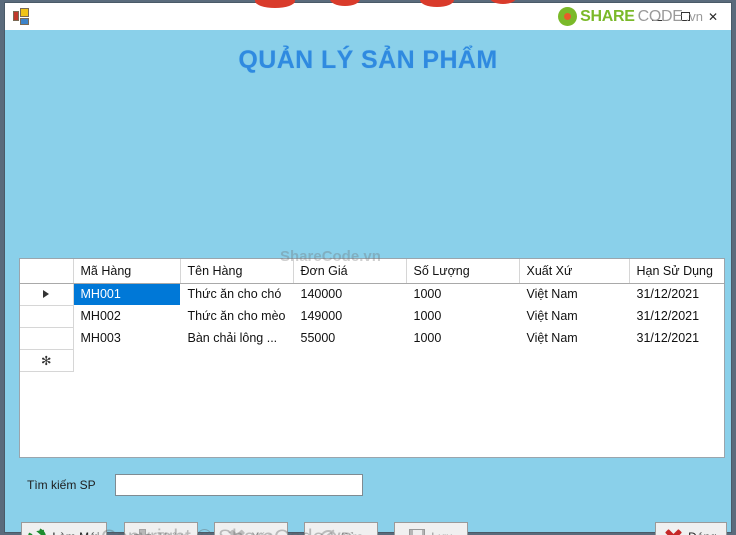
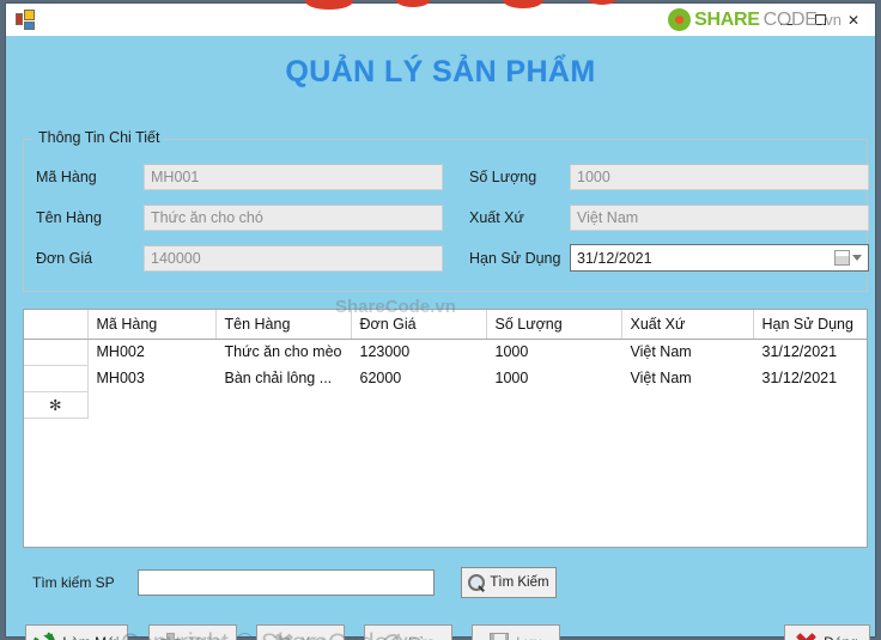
  SHARE
  CODE
  .vn
  ✕
  QUẢN LÝ SẢN PHẨM
+ Thông Tin Chi Tiết
+ Mã Hàng
+ MH001
+ Tên Hàng
+ Thức ăn cho chó
+ Đơn Giá
+ 140000
+ Số Lượng
+ 1000
+ Xuất Xứ
+ Việt Nam
+ Hạn Sử Dụng
+ 31/12/2021
  	Mã Hàng	Tên Hàng	Đơn Giá	Số Lượng	Xuất Xứ	Hạn Sử Dụng
- 	MH001	Thức ăn cho chó	140000	1000	Việt Nam	31/12/2021
- 	MH002	Thức ăn cho mèo	149000	1000	Việt Nam	31/12/2021
+ 	MH002	Thức ăn cho mèo	123000	1000	Việt Nam	31/12/2021
- 	MH003	Bàn chải lông ...	55000	1000	Việt Nam	31/12/2021
+ 	MH003	Bàn chải lông ...	62000	1000	Việt Nam	31/12/2021
  ✻
  ShareCode.vn
  Tìm kiếm SP
+ Tìm Kiếm
